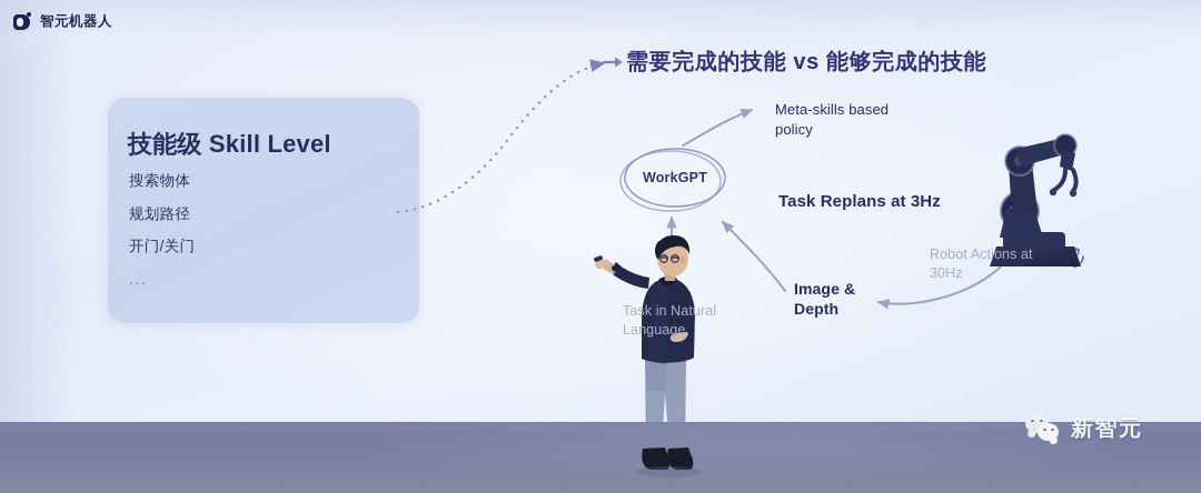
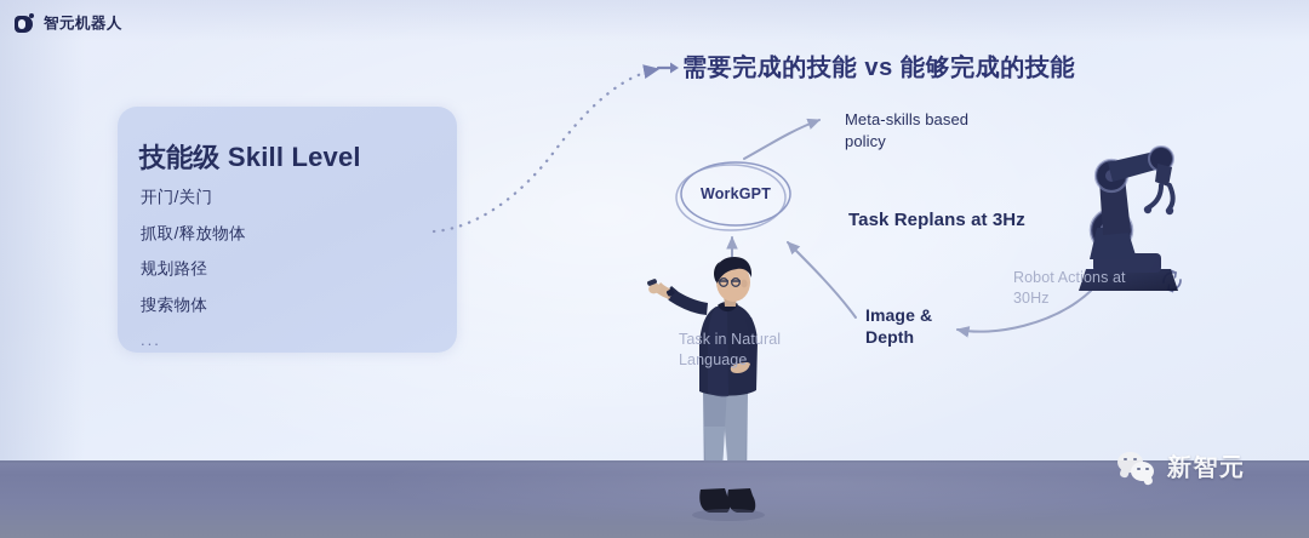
  智元机器人
  技能级 Skill Level
- 搜索物体
+ 开门/关门
+ 抓取/释放物体
  规划路径
- 开门/关门
+ 搜索物体
  ...
  需要完成的技能 vs 能够完成的技能
  WorkGPT
  Meta-skills based policy
  Task Replans at 3Hz
  Image & Depth
  Robot Actions at 30Hz
  Task in Natural Language
  新智元
